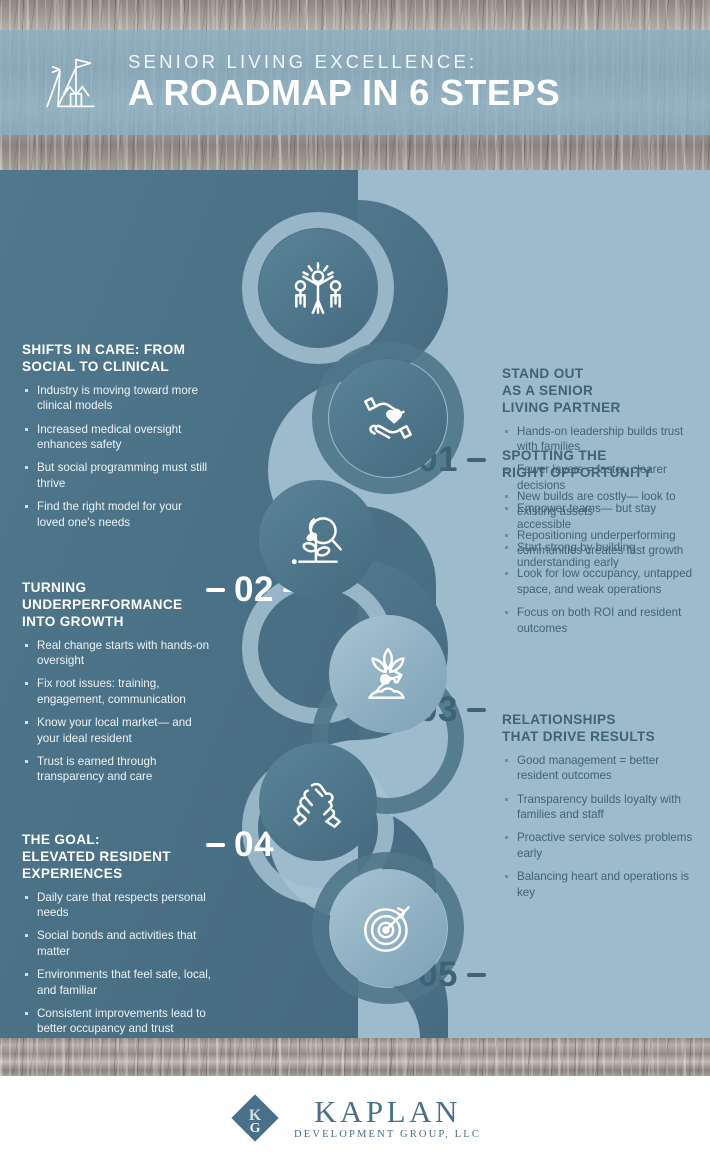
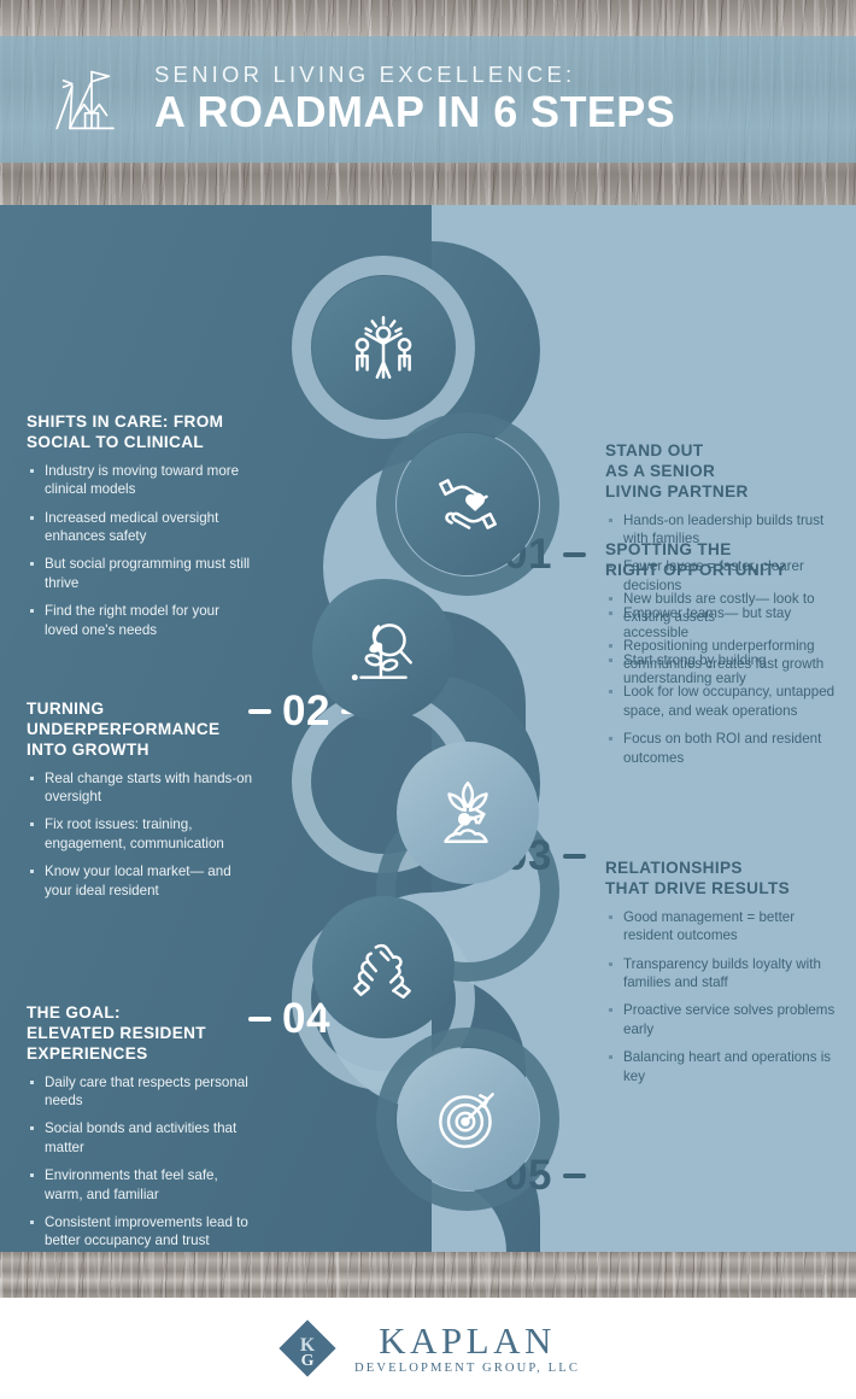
  SENIOR LIVING EXCELLENCE:
  A ROADMAP IN 6 STEPS
  STAND OUT
  AS A SENIOR
  LIVING PARTNER
  Hands-on leadership builds trust with families
  Fewer layers = faster, clearer decisions
  02
  SHIFTS IN CARE: FROM
  SOCIAL TO CLINICAL
  Industry is moving toward more clinical models
  Increased medical oversight enhances safety
  But social programming must still thrive
  Find the right model for your loved one's needs
  SPOTTING THE
  RIGHT OPPORTUNITY
  New builds are costly— look to existing assets
  Repositioning underperforming communities creates fast growth
  Look for low occupancy, untapped space, and weak operations
  Focus on both ROI and resident outcomes
  04
  TURNING
  UNDERPERFORMANCE
  INTO GROWTH
  Real change starts with hands-on oversight
  Fix root issues: training, engagement, communication
  Know your local market— and your ideal resident
- Trust is earned through transparency and care
  05
  RELATIONSHIPS
  THAT DRIVE RESULTS
  Good management = better resident outcomes
  Transparency builds loyalty with families and staff
  Proactive service solves problems early
  Balancing heart and operations is key
  THE GOAL:
  ELEVATED RESIDENT
  EXPERIENCES
  Daily care that respects personal needs
  Social bonds and activities that matter
- Environments that feel safe, local, and familiar
+ Environments that feel safe, warm, and familiar
  Consistent improvements lead to better occupancy and trust
  K
  G
  KAPLAN
  DEVELOPMENT GROUP, LLC
